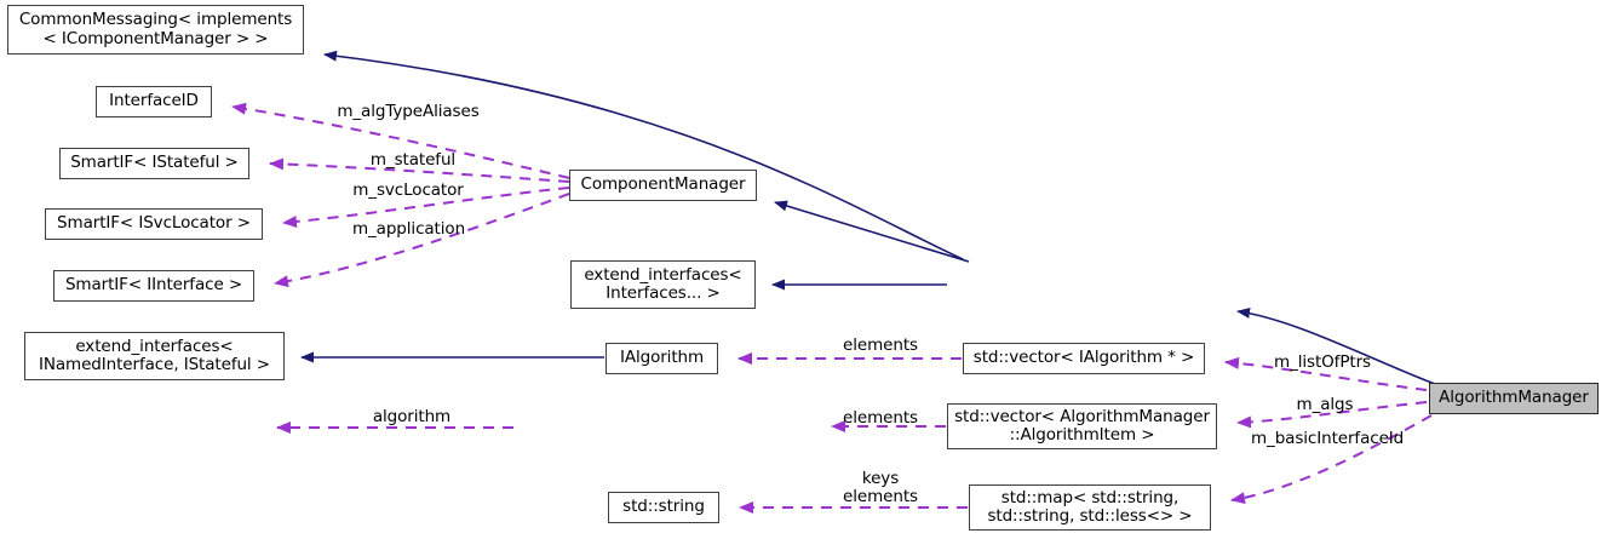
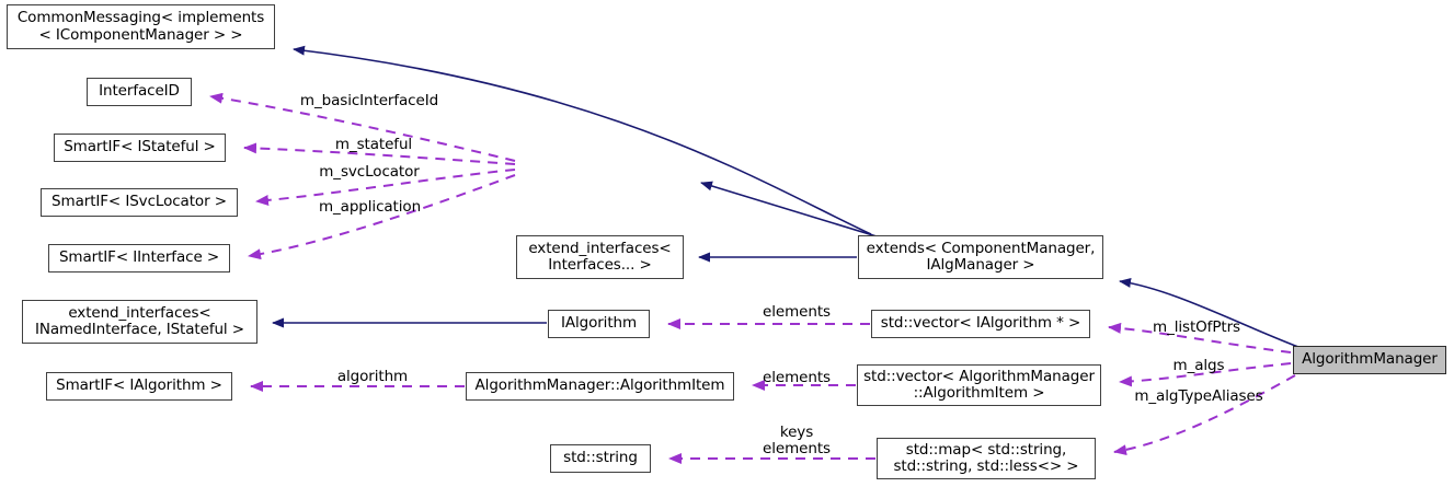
  CommonMessaging< implements
  < IComponentManager > >
  InterfaceID
  SmartIF< IStateful >
  SmartIF< ISvcLocator >
  SmartIF< IInterface >
- ComponentManager
  extend_interfaces<
  Interfaces... >
+ extends< ComponentManager,
+ IAlgManager >
  extend_interfaces<
  INamedInterface, IStateful >
  IAlgorithm
  std::vector< IAlgorithm * >
  AlgorithmManager
+ SmartIF< IAlgorithm >
+ AlgorithmManager::AlgorithmItem
  std::vector< AlgorithmManager
  ::AlgorithmItem >
  std::string
  std::map< std::string,
  std::string, std::less<> >
- m_algTypeAliases
+ m_basicInterfaceId
  m_stateful
  m_svcLocator
  m_application
  elements
  m_listOfPtrs
  algorithm
  elements
  m_algs
- m_basicInterfaceId
+ m_algTypeAliases
  keys
  elements
